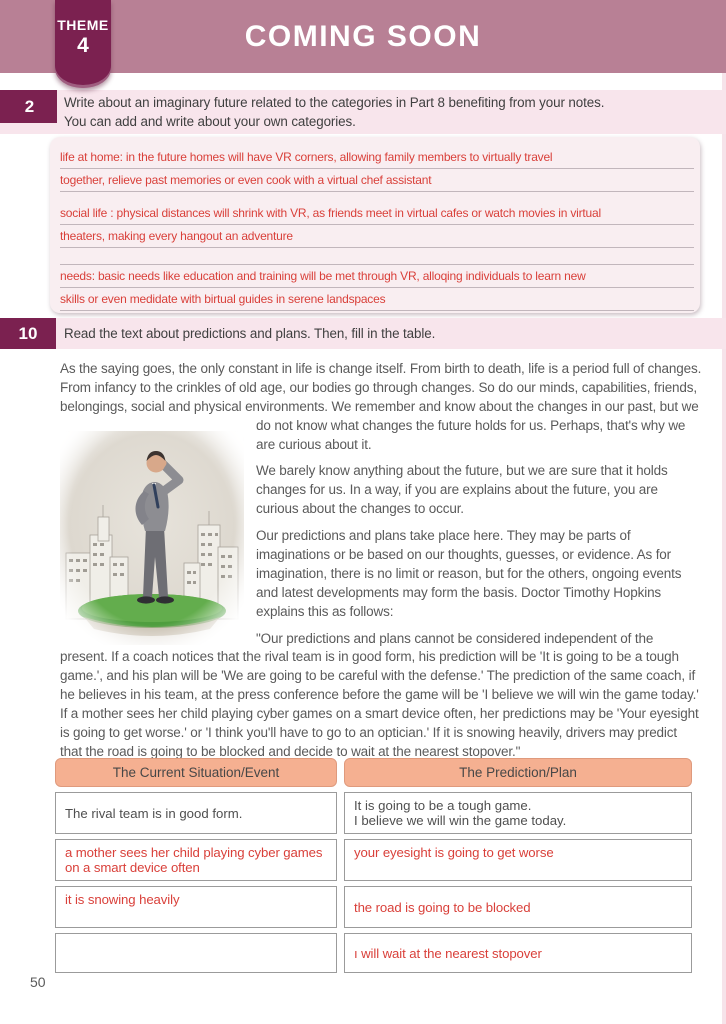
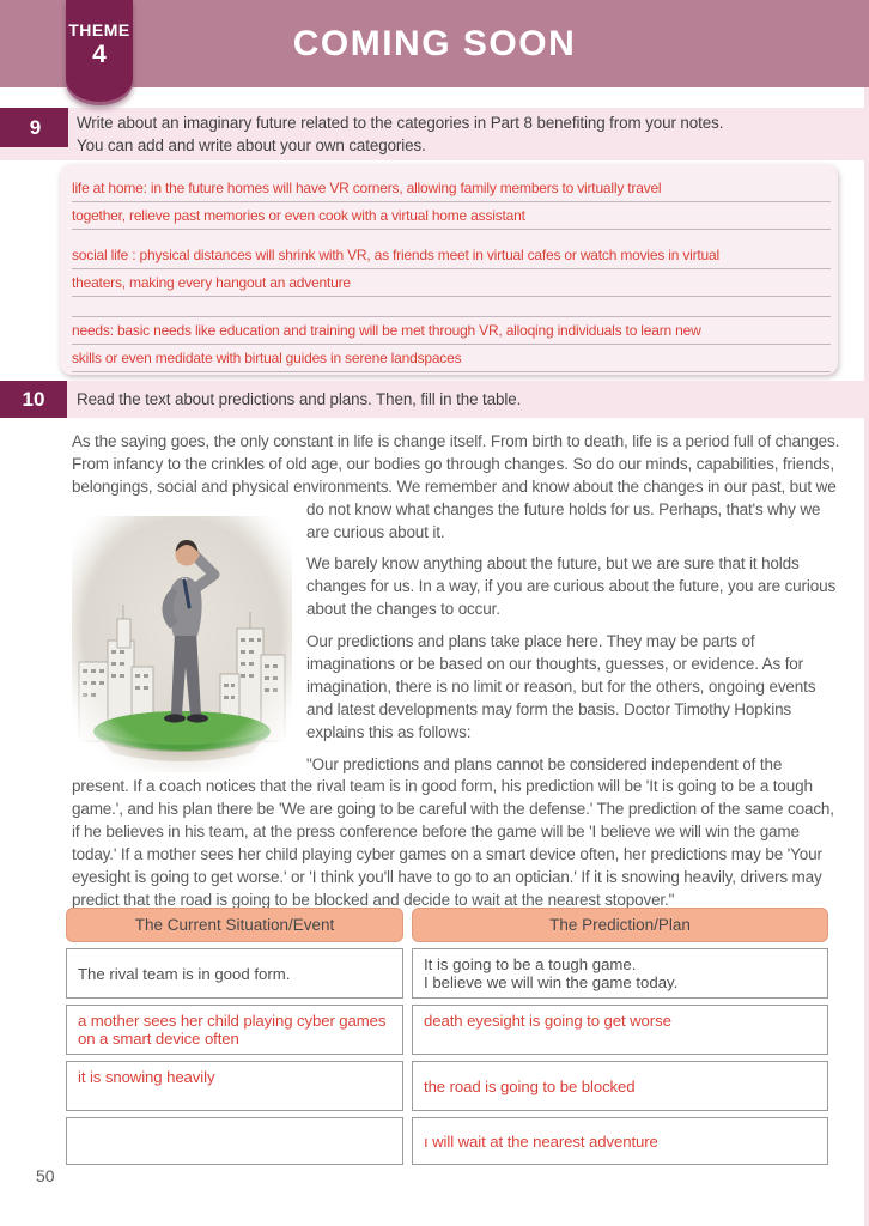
  COMING SOON
  THEME
  4
- 2
+ 9
  Write about an imaginary future related to the categories in Part 8 benefiting from your notes.
  You can add and write about your own categories.
  life at home: in the future homes will have VR corners, allowing family members to virtually travel
- together, relieve past memories or even cook with a virtual chef assistant
+ together, relieve past memories or even cook with a virtual home assistant
  social life : physical distances will shrink with VR, as friends meet in virtual cafes or watch movies in virtual
  theaters, making every hangout an adventure
  needs: basic needs like education and training will be met through VR, alloqing individuals to learn new
  skills or even medidate with birtual guides in serene landspaces
  10
  Read the text about predictions and plans. Then, fill in the table.
  As the saying goes, the only constant in life is change itself. From birth to death, life is a period full of changes. From infancy to the crinkles of old age, our bodies go through changes. So do our minds, capabilities, friends, belongings, social and physical environments. We remember and know about the changes in our past, but we do not know what changes the future holds for us. Perhaps, that's why we are curious about it.
- We barely know anything about the future, but we are sure that it holds changes for us. In a way, if you are explains about the future, you are curious about the changes to occur.
+ We barely know anything about the future, but we are sure that it holds changes for us. In a way, if you are curious about the future, you are curious about the changes to occur.
  Our predictions and plans take place here. They may be parts of imaginations or be based on our thoughts, guesses, or evidence. As for imagination, there is no limit or reason, but for the others, ongoing events and latest developments may form the basis. Doctor Timothy Hopkins explains this as follows:
- "Our predictions and plans cannot be considered independent of the present. If a coach notices that the rival team is in good form, his prediction will be 'It is going to be a tough game.', and his plan will be 'We are going to be careful with the defense.' The prediction of the same coach, if he believes in his team, at the press conference before the game will be 'I believe we will win the game today.' If a mother sees her child playing cyber games on a smart device often, her predictions may be 'Your eyesight is going to get worse.' or 'I think you'll have to go to an optician.' If it is snowing heavily, drivers may predict that the road is going to be blocked and decide to wait at the nearest stopover."
+ "Our predictions and plans cannot be considered independent of the present. If a coach notices that the rival team is in good form, his prediction will be 'It is going to be a tough game.', and his plan there be 'We are going to be careful with the defense.' The prediction of the same coach, if he believes in his team, at the press conference before the game will be 'I believe we will win the game today.' If a mother sees her child playing cyber games on a smart device often, her predictions may be 'Your eyesight is going to get worse.' or 'I think you'll have to go to an optician.' If it is snowing heavily, drivers may predict that the road is going to be blocked and decide to wait at the nearest stopover."
  The Current Situation/Event
  The Prediction/Plan
  The rival team is in good form.
  It is going to be a tough game.
  I believe we will win the game today.
  a mother sees her child playing cyber games on a smart device often
- your eyesight is going to get worse
+ death eyesight is going to get worse
  it is snowing heavily
  the road is going to be blocked
- ı will wait at the nearest stopover
+ ı will wait at the nearest adventure
  50
